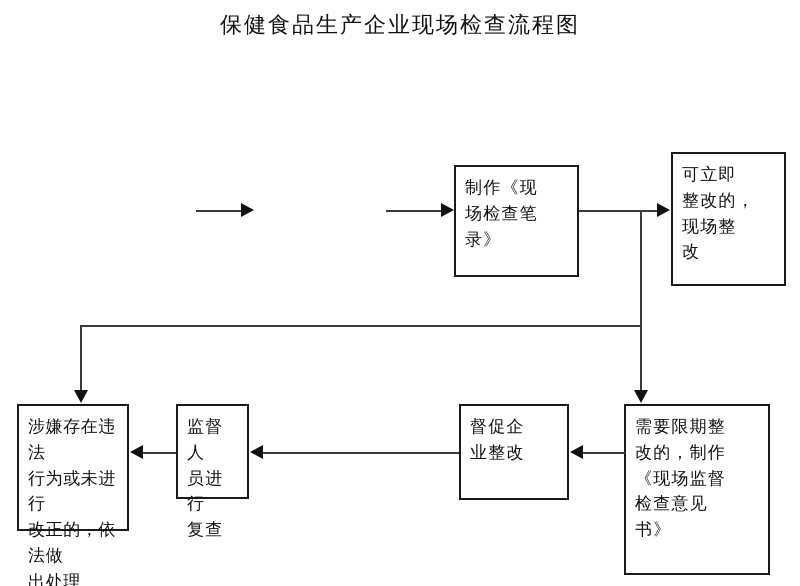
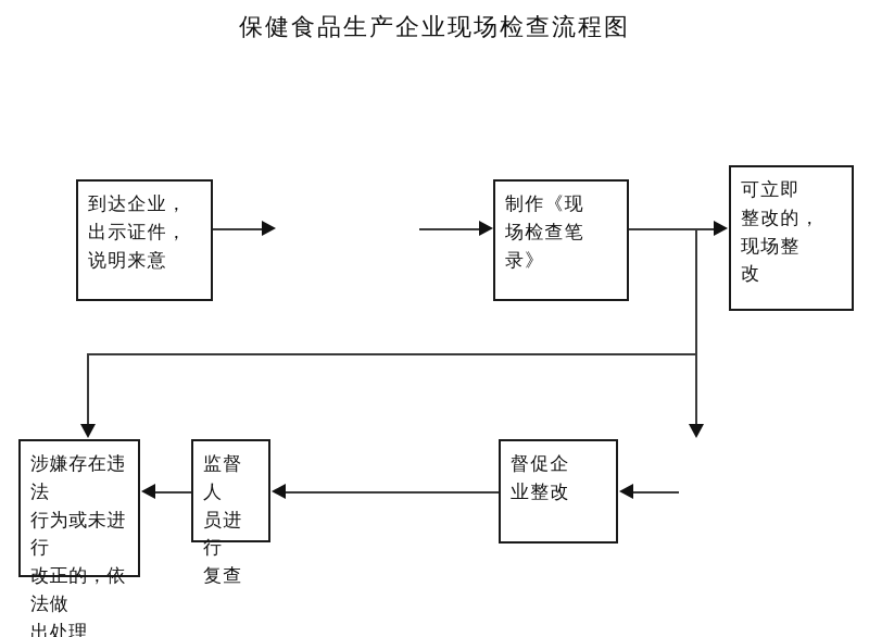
  保健食品生产企业现场检查流程图
+ 到达企业，
+ 出示证件，
+ 说明来意
  制作《现
  场检查笔
  录》
  可立即
  整改的，
  现场整
  改
  涉嫌存在违法
  行为或未进行
  改正的，依法做
  出处理
  监督人
  员进行
  复查
  督促企
  业整改
- 需要限期整
- 改的，制作
- 《现场监督
- 检查意见
- 书》
